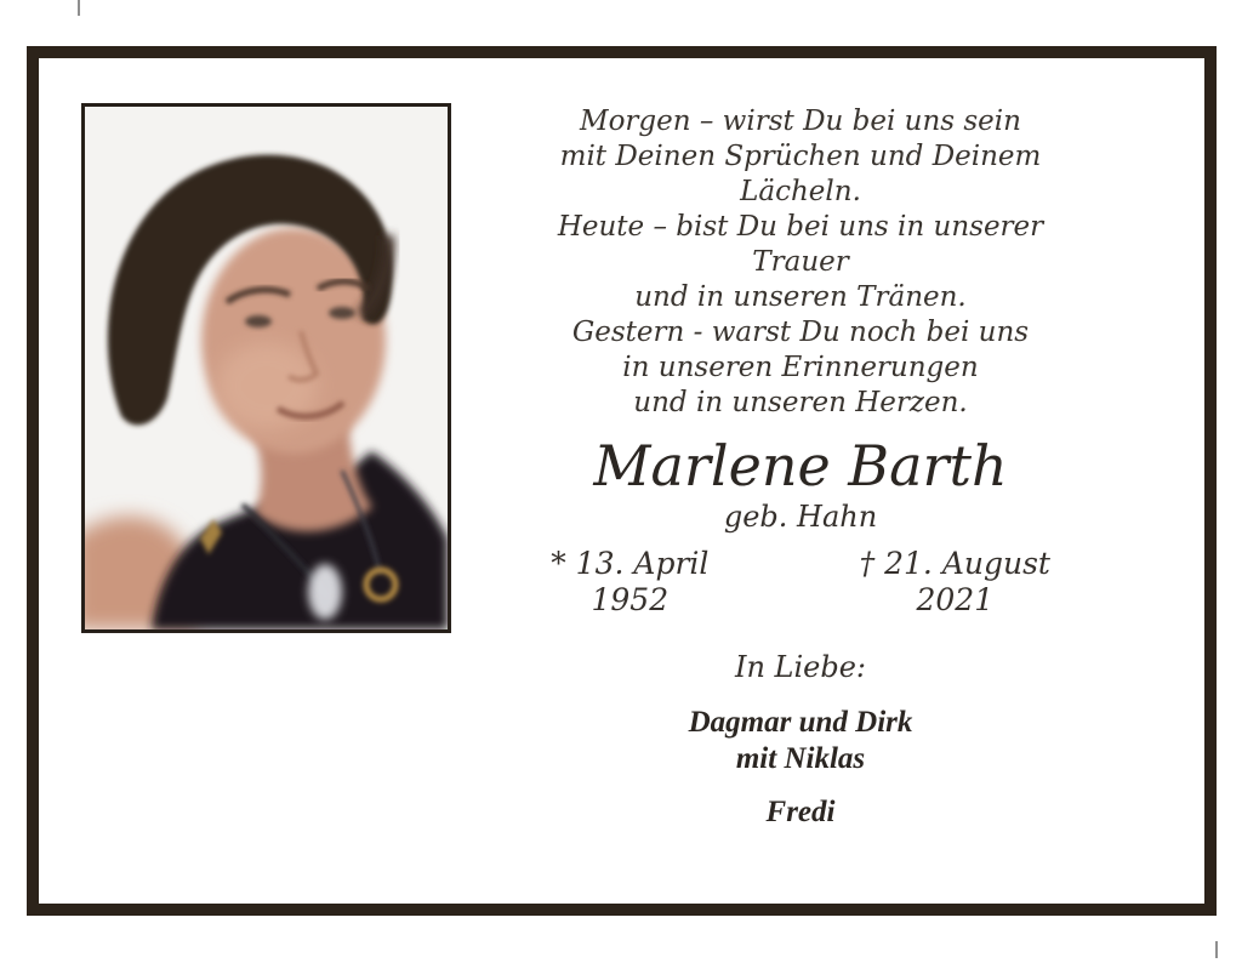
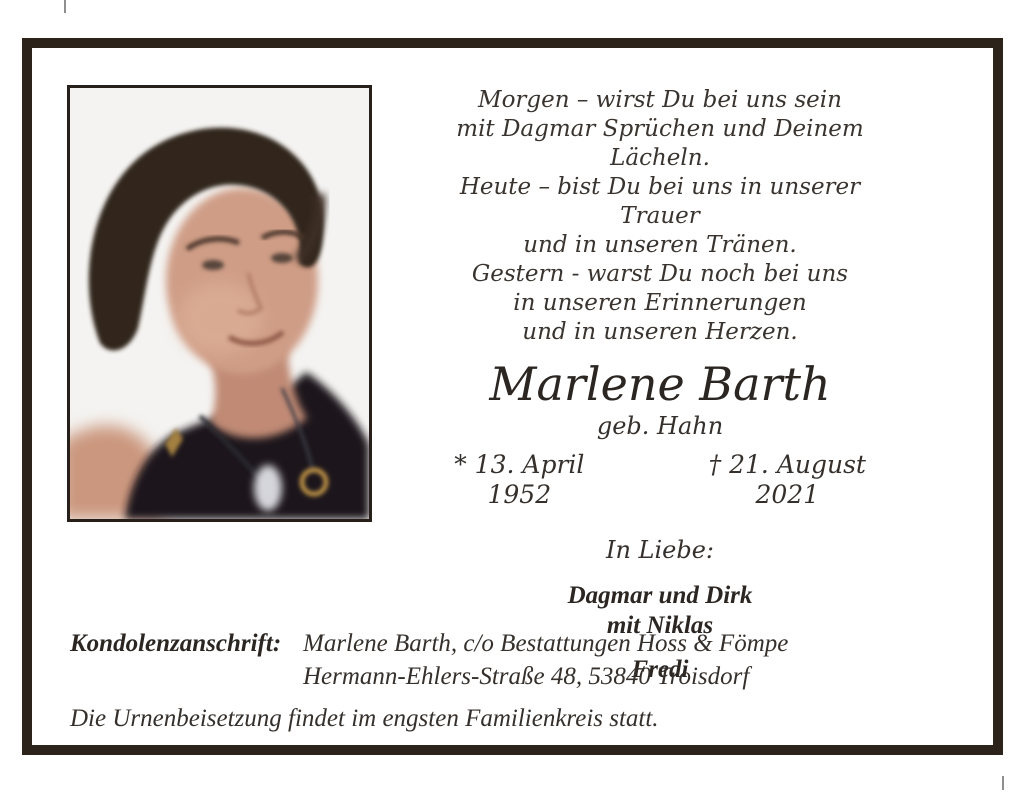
  Morgen – wirst Du bei uns sein
- mit Deinen Sprüchen und Deinem Lächeln.
+ mit Dagmar Sprüchen und Deinem Lächeln.
  Heute – bist Du bei uns in unserer Trauer
  und in unseren Tränen.
  Gestern - warst Du noch bei uns
  in unseren Erinnerungen
  und in unseren Herzen.
  Marlene Barth
  geb. Hahn
  * 13. April 1952
  † 21. August 2021
  In Liebe:
  Dagmar und Dirk
  mit Niklas
  Fredi
+ Kondolenzanschrift:
+ Marlene Barth, c/o Bestattungen Hoss & Fömpe
+ Hermann-Ehlers-Straße 48, 53840 Troisdorf
+ Die Urnenbeisetzung findet im engsten Familienkreis statt.
